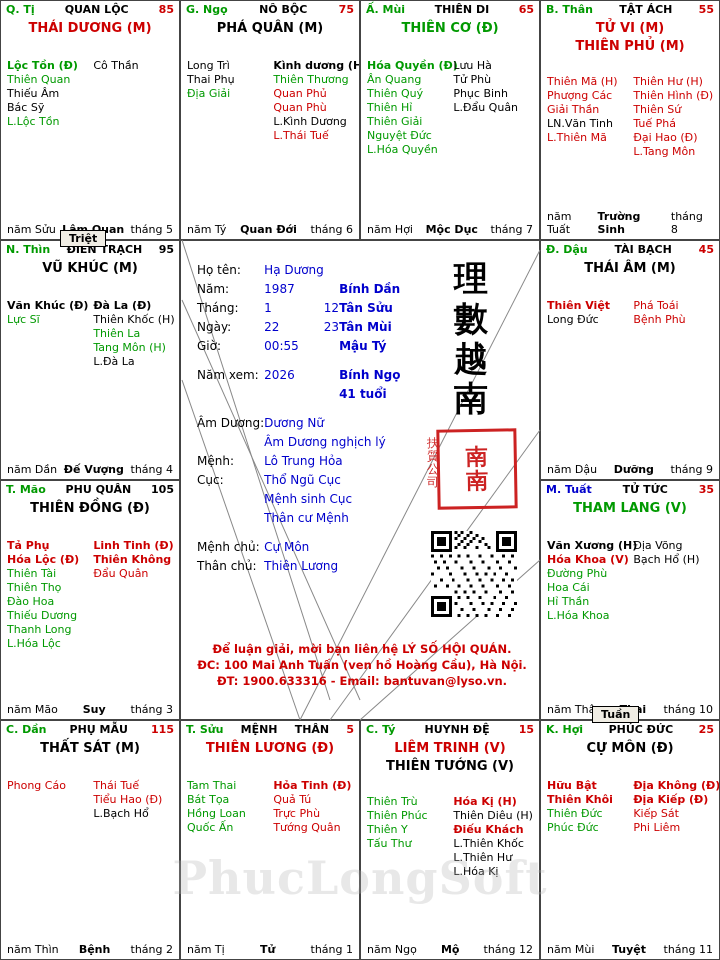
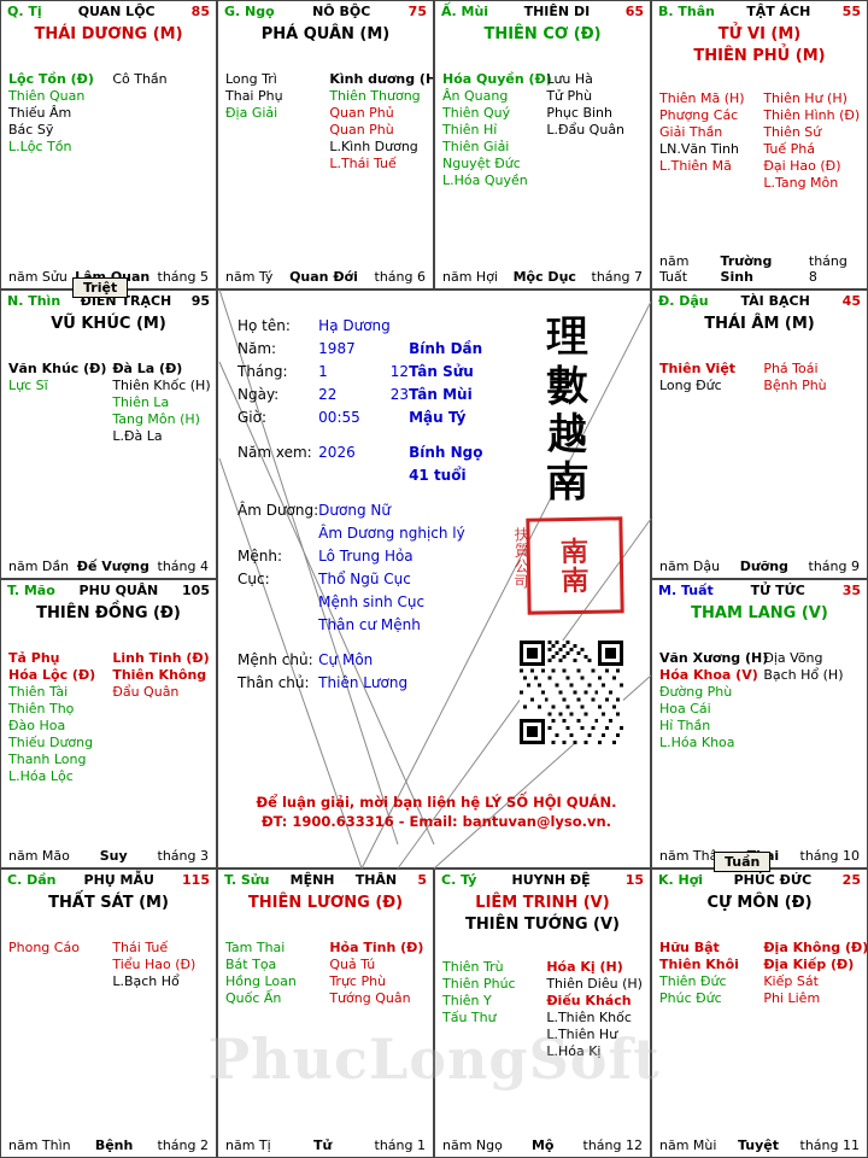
  Q. Tị
  QUAN LỘC
  85
  THÁI DƯƠNG (M)
  Lộc Tồn (Đ)
  Thiên Quan
  Thiếu Âm
  Bác Sỹ
  L.Lộc Tồn
  Cô Thần
  năm Sửu
  tháng 5
  G. Ngọ
  NÔ BỘC
  75
  PHÁ QUÂN (M)
  Long Trì
  Thai Phụ
  Địa Giải
  Kình dương (H
  Thiên Thương
  Quan Phủ
  Quan Phù
  L.Kình Dương
  L.Thái Tuế
  năm Tý
  Quan Đới
  tháng 6
  Ấ. Mùi
  THIÊN DI
  65
  THIÊN CƠ (Đ)
  Hóa Quyền (
  Ân Quang
  Thiên Quý
  Thiên Hỉ
  Thiên Giải
  Nguyệt Đức
  L.Hóa Quyền
  Lưu Hà
  Tử Phù
  Phục Binh
  L.Đẩu Quân
  năm Hợi
  Mộc Dục
  tháng 7
  B. Thân
  TẬT ÁCH
  55
  TỬ VI (M)
  THIÊN PHỦ (M)
  Thiên Mã (H)
  Phượng Các
  Giải Thần
  LN.Văn Tinh
  L.Thiên Mã
  Thiên Hư (H)
  Thiên Hình (Đ)
  Thiên Sứ
  Tuế Phá
  Đại Hao (Đ)
  L.Tang Môn
  năm Tuất
  Trường Sinh
  tháng 8
  N. Thìn
  ĐIỀN TRẠCH
  95
  VŨ KHÚC (M)
  Văn Khúc (Đ)
  Lực Sĩ
  Đà La (Đ)
  Thiên Khốc (H)
  Thiên La
  Tang Môn (H)
  L.Đà La
  năm Dần
  Đế Vượng
  tháng 4
  Họ tên:	Hạ Dương
  Năm:	1987		Bính Dần
  Tháng:	1	12	Tân Sửu
  Ngày:	22	23	Tân Mùi
  Giờ:	00:55		Mậu Tý
  Năm xem:	2026		Bính Ngọ
  			41 tuổi
  Âm Dương:	Dương Nữ
  	Âm Dương nghịch lý
  Mệnh:	Lô Trung Hỏa
  Cục:	Thổ Ngũ Cục
  	Mệnh sinh Cục
  	Thân cư Mệnh
  Mệnh chủ:	Cự Môn
  Thân chủ:	Thiên Lương
  理
  數
  越
  南
  扶
  質
  公
  司
  南
  南
  Để luận giải, mời bạn liên hệ LÝ SỐ HỘI QUÁN.
- ĐC: 100 Mai Anh Tuấn (ven hồ Hoàng Cầu), Hà Nội.
  ĐT: 1900.633316 - Email: bantuvan@lyso.vn.
  Đ. Dậu
  TÀI BẠCH
  45
  THÁI ÂM (M)
  Thiên Việt
  Long Đức
  Phá Toái
  Bệnh Phù
  năm Dậu
  Dưỡng
  tháng 9
  T. Mão
  PHU QUÂN
  105
  THIÊN ĐỒNG (Đ)
  Tả Phụ
  Hóa Lộc (Đ)
  Thiên Tài
  Thiên Thọ
  Đào Hoa
  Thiếu Dương
  Thanh Long
  L.Hóa Lộc
  Linh Tinh (Đ)
  Thiên Không
  Đẩu Quân
  năm Mão
  Suy
  tháng 3
  M. Tuất
  TỬ TỨC
  35
  THAM LANG (V)
  Văn Xương (
  Hóa Khoa (V)
  Đường Phù
  Hoa Cái
  Hỉ Thần
  L.Hóa Khoa
  Địa Võng
  Bạch Hổ (H)
  năm Th
  tháng 10
  C. Dần
  PHỤ MẪU
  115
  THẤT SÁT (M)
  Phong Cáo
  Thái Tuế
  Tiểu Hao (Đ)
  L.Bạch Hổ
  năm Thìn
  Bệnh
  tháng 2
  T. Sửu
  MỆNH
  THÂN
  5
  THIÊN LƯƠNG (Đ)
  Tam Thai
  Bát Tọa
  Hồng Loan
  Quốc Ấn
  Hỏa Tinh (Đ)
  Quả Tú
  Trực Phù
  Tướng Quân
  năm Tị
  Tử
  tháng 1
  C. Tý
  HUYNH ĐỆ
  15
  LIÊM TRINH (V)
  THIÊN TƯỚNG (V)
  Thiên Trù
  Thiên Phúc
  Thiên Y
  Tấu Thư
  Hóa Kị (H)
  Thiên Diêu (H)
  Điếu Khách
  L.Thiên Khốc
  L.Thiên Hư
  L.Hóa Kị
  năm Ngọ
  Mộ
  tháng 12
  K. Hợi
  PHÚC ĐỨC
  25
  CỰ MÔN (Đ)
  Hữu Bật
  Thiên Khôi
  Thiên Đức
  Phúc Đức
  Địa Không (Đ)
  Địa Kiếp (Đ)
  Kiếp Sát
  Phi Liêm
  năm Mùi
  Tuyệt
  tháng 11
  Triệt
  Tuần
  PhucLongSoft
